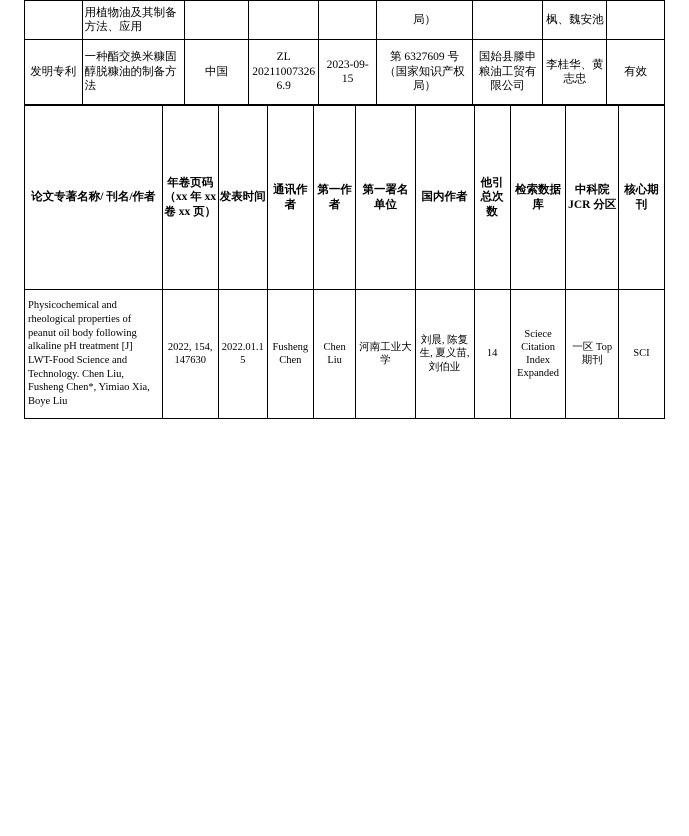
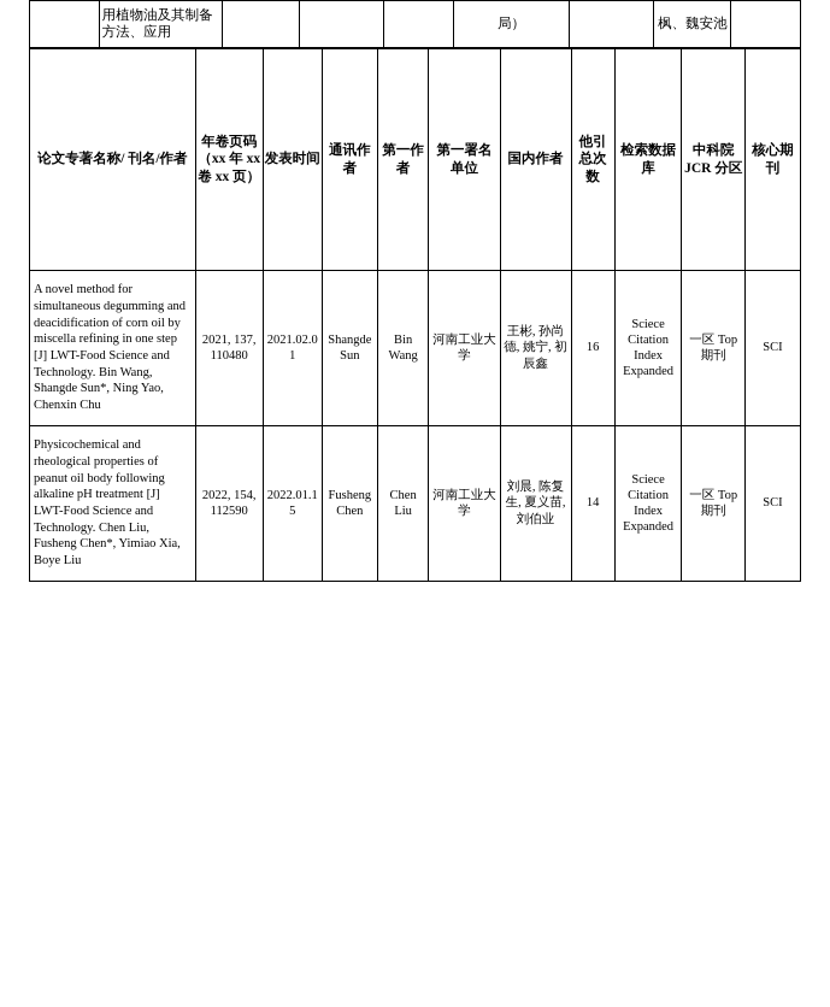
  	用植物油及其制备方法、应用				局）		枫、魏安池
- 发明专利	一种酯交换米糠固醇脱糠油的制备方法	中国	ZL 202110073266.9	2023-09-15	第 6327609 号（国家知识产权局）	国始县滕申粮油工贸有限公司	李桂华、黄志忠	有效
  论文专著名称/ 刊名/作者	年卷页码 （xx 年 xx 卷 xx 页）	发表时间	通讯作者	第一作者	第一署名单位	国内作者	他引总次数	检索数据库	中科院 JCR 分区	核心期刊
+ A novel method for simultaneous degumming and deacidification of corn oil by miscella refining in one step [J] LWT-Food Science and Technology. Bin Wang, Shangde Sun*, Ning Yao, Chenxin Chu	2021, 137, 110480	2021.02.01	Shangde Sun	Bin Wang	河南工业大学	王彬, 孙尚德, 姚宁, 初辰鑫	16	Sciece Citation Index Expanded	一区 Top 期刊	SCI
- Physicochemical and rheological properties of peanut oil body following alkaline pH treatment [J] LWT-Food Science and Technology. Chen Liu, Fusheng Chen*, Yimiao Xia, Boye Liu	2022, 154, 147630	2022.01.15	Fusheng Chen	Chen Liu	河南工业大学	刘晨, 陈复生, 夏义苗, 刘伯业	14	Sciece Citation Index Expanded	一区 Top 期刊	SCI
+ Physicochemical and rheological properties of peanut oil body following alkaline pH treatment [J] LWT-Food Science and Technology. Chen Liu, Fusheng Chen*, Yimiao Xia, Boye Liu	2022, 154, 112590	2022.01.15	Fusheng Chen	Chen Liu	河南工业大学	刘晨, 陈复生, 夏义苗, 刘伯业	14	Sciece Citation Index Expanded	一区 Top 期刊	SCI
